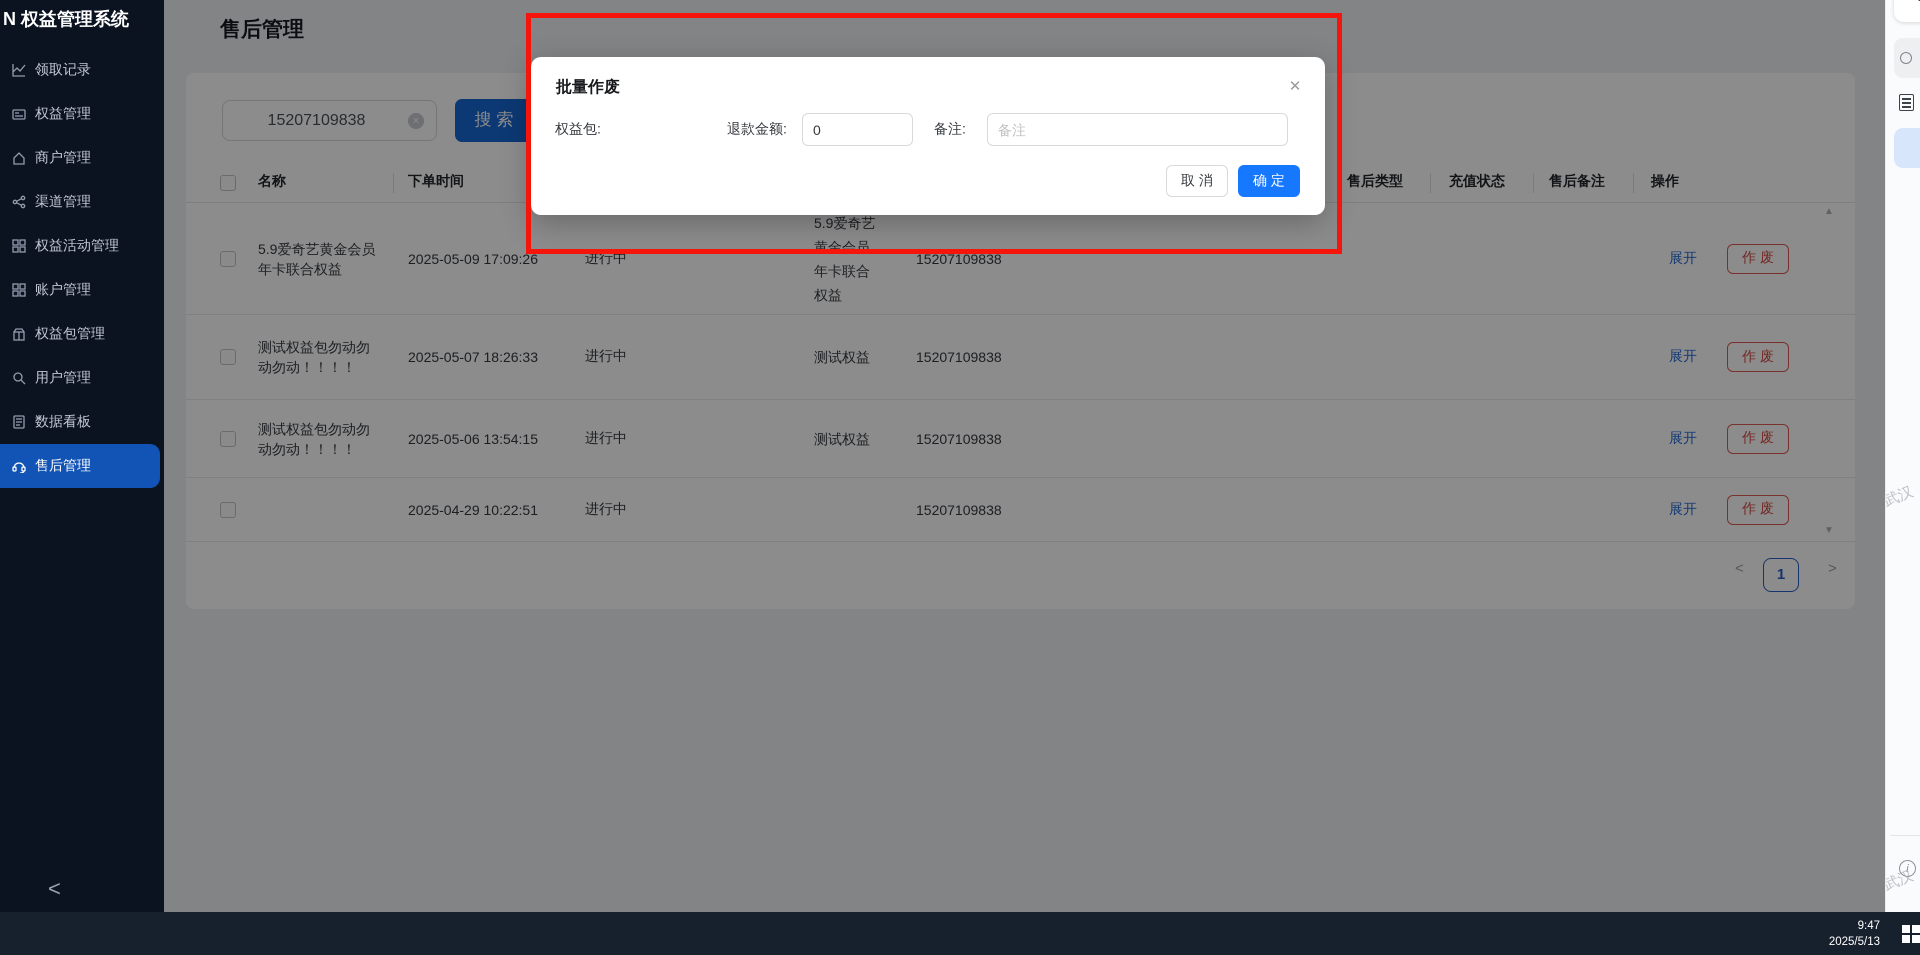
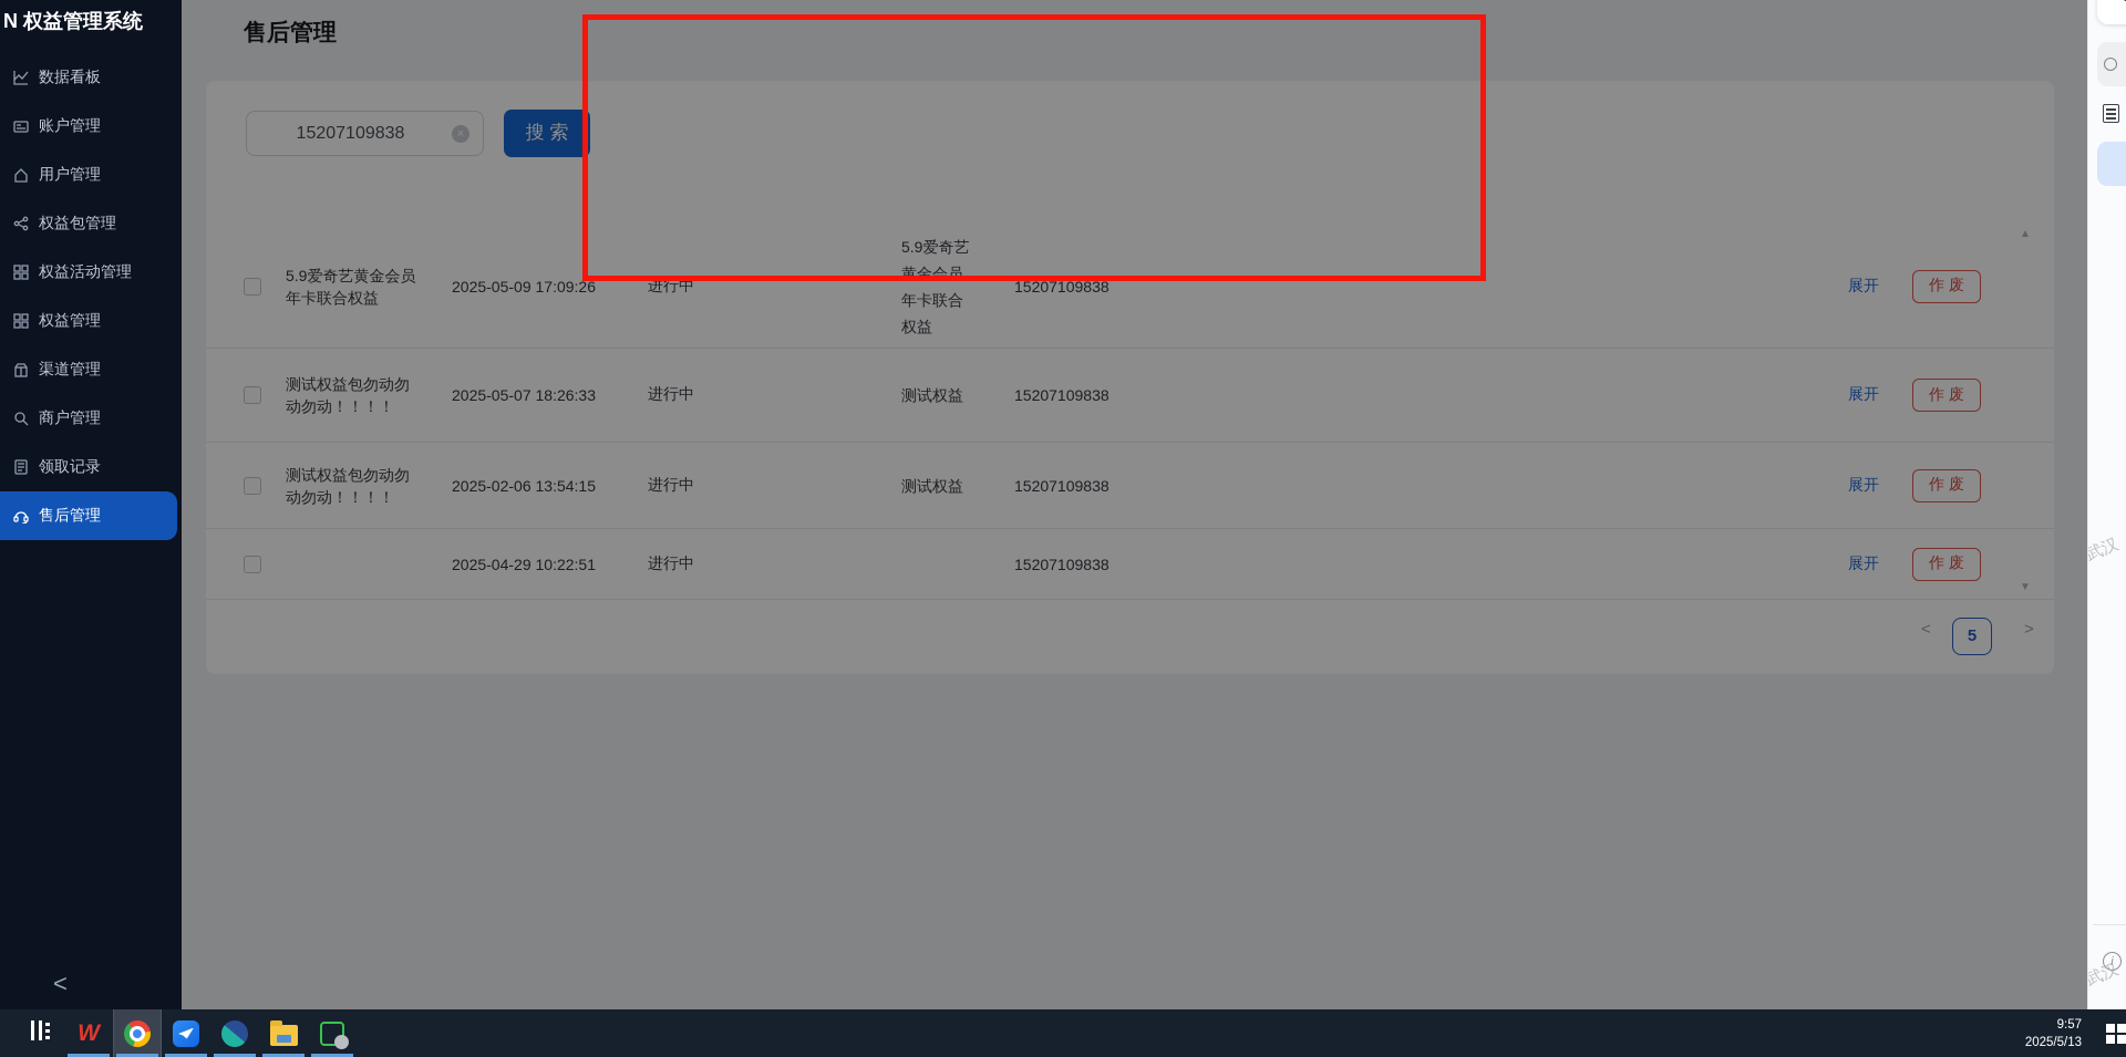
  N 权益管理系统
- 领取记录
+ 数据看板
- 权益管理
+ 账户管理
- 商户管理
+ 用户管理
- 渠道管理
+ 权益包管理
  权益活动管理
- 账户管理
+ 权益管理
- 权益包管理
+ 渠道管理
- 用户管理
+ 商户管理
- 数据看板
+ 领取记录
  售后管理
  <
  售后管理
  15207109838
  ×
  搜 索
- 名称
- 下单时间
- 售后类型
- 充值状态
- 售后备注
- 操作
  5.9爱奇艺黄金会员年卡联合权益
  2025-05-09 17:09:26
  进行中
  5.9爱奇艺黄金会员年卡联合权益
  15207109838
  展开
  作 废
  测试权益包勿动勿动勿动！！！！
  2025-05-07 18:26:33
  进行中
  测试权益
  15207109838
  展开
  作 废
  测试权益包勿动勿动勿动！！！！
- 2025-05-06 13:54:15
+ 2025-02-06 13:54:15
  进行中
  测试权益
  15207109838
  展开
  作 废
  2025-04-29 10:22:51
  进行中
  15207109838
  展开
  作 废
  ▲
  ▼
  <
- 1
+ 5
  >
- 批量作废
- ✕
- 权益包:
- 退款金额:
- 0
- 备注:
- 备注
- 取 消
- 确 定
  i
+ W
- 9:47
+ 9:57
  2025/5/13
